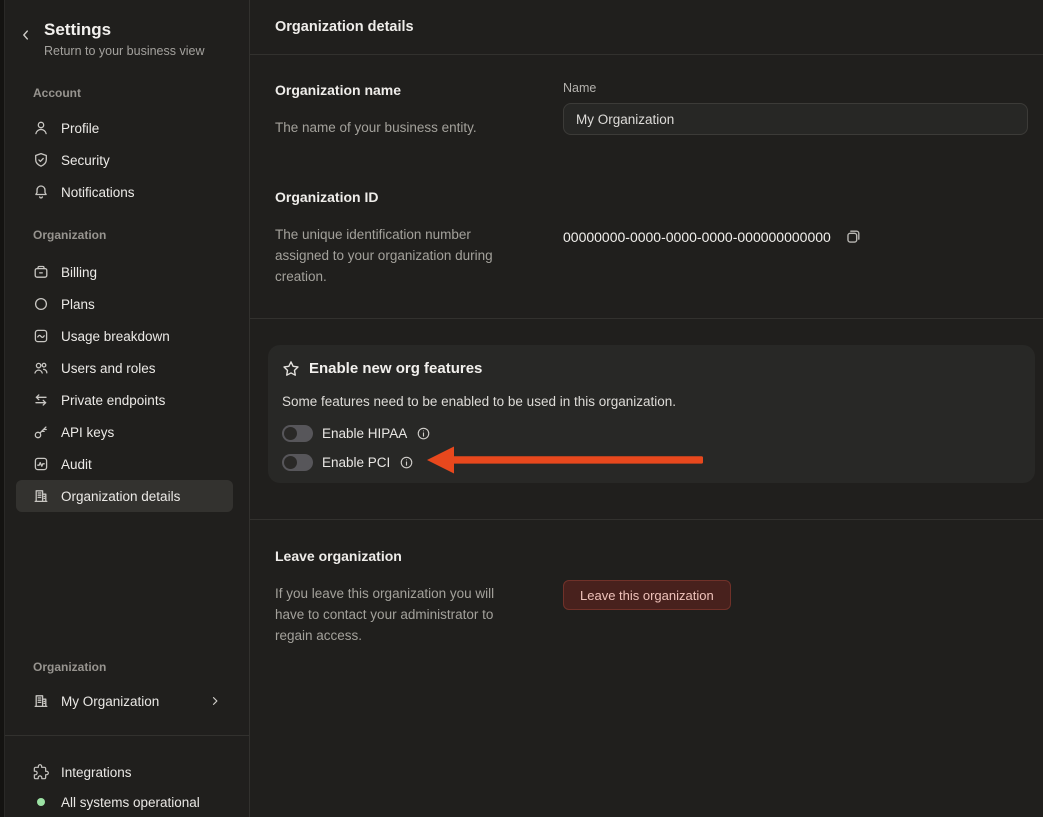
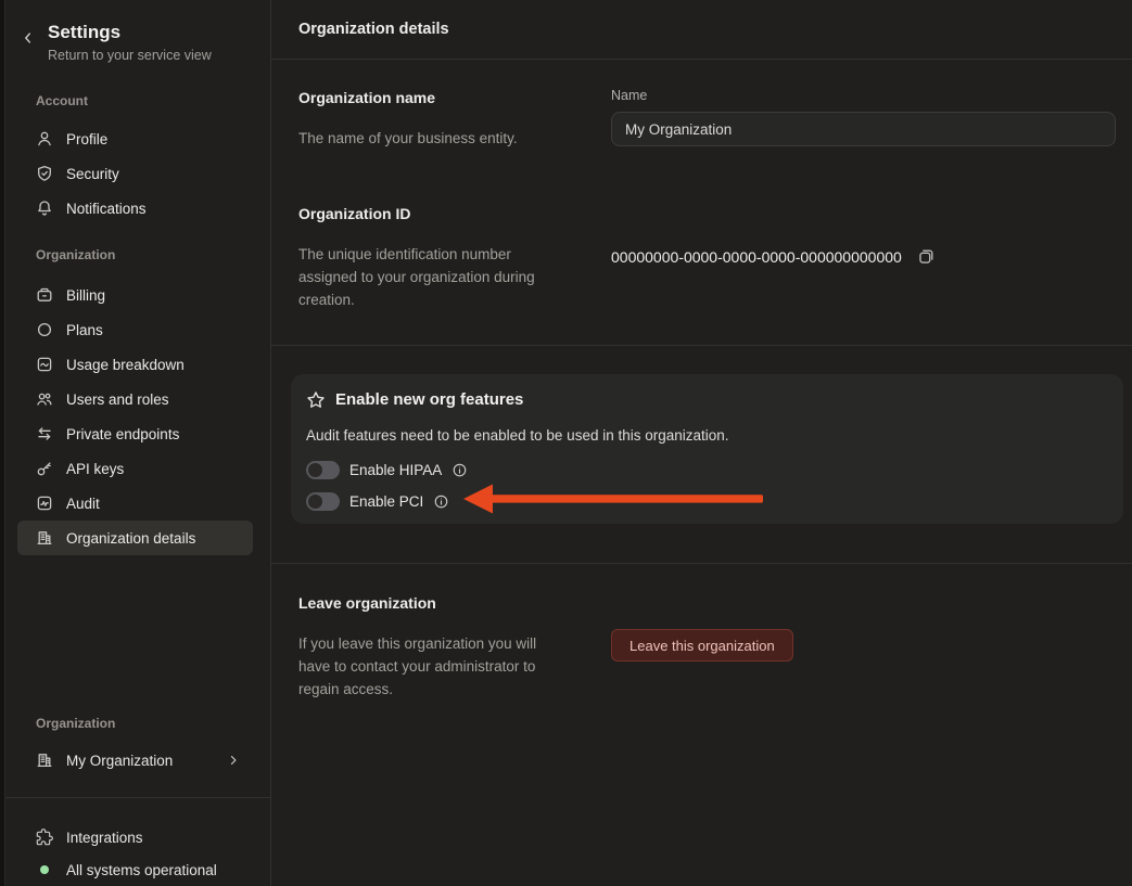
  Settings
- Return to your business view
+ Return to your service view
  Account
  Profile
  Security
  Notifications
  Organization
  Billing
  Plans
  Usage breakdown
  Users and roles
  Private endpoints
  API keys
  Audit
  Organization details
  Organization
  My Organization
  Integrations
  All systems operational
  Organization details
  Organization name
  The name of your business entity.
  Name
  My Organization
  Organization ID
  The unique identification number assigned to your organization during creation.
  00000000-0000-0000-0000-000000000000
  Enable new org features
- Some features need to be enabled to be used in this organization.
+ Audit features need to be enabled to be used in this organization.
  Enable HIPAA
  Enable PCI
  Leave organization
  If you leave this organization you will have to contact your administrator to regain access.
  Leave this organization
